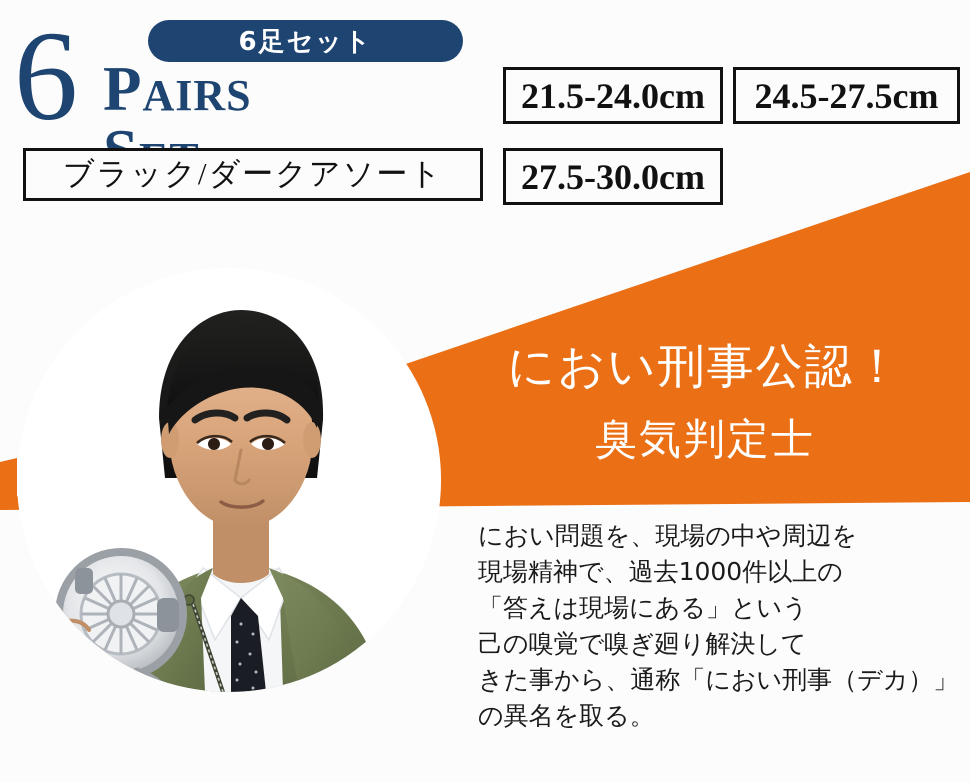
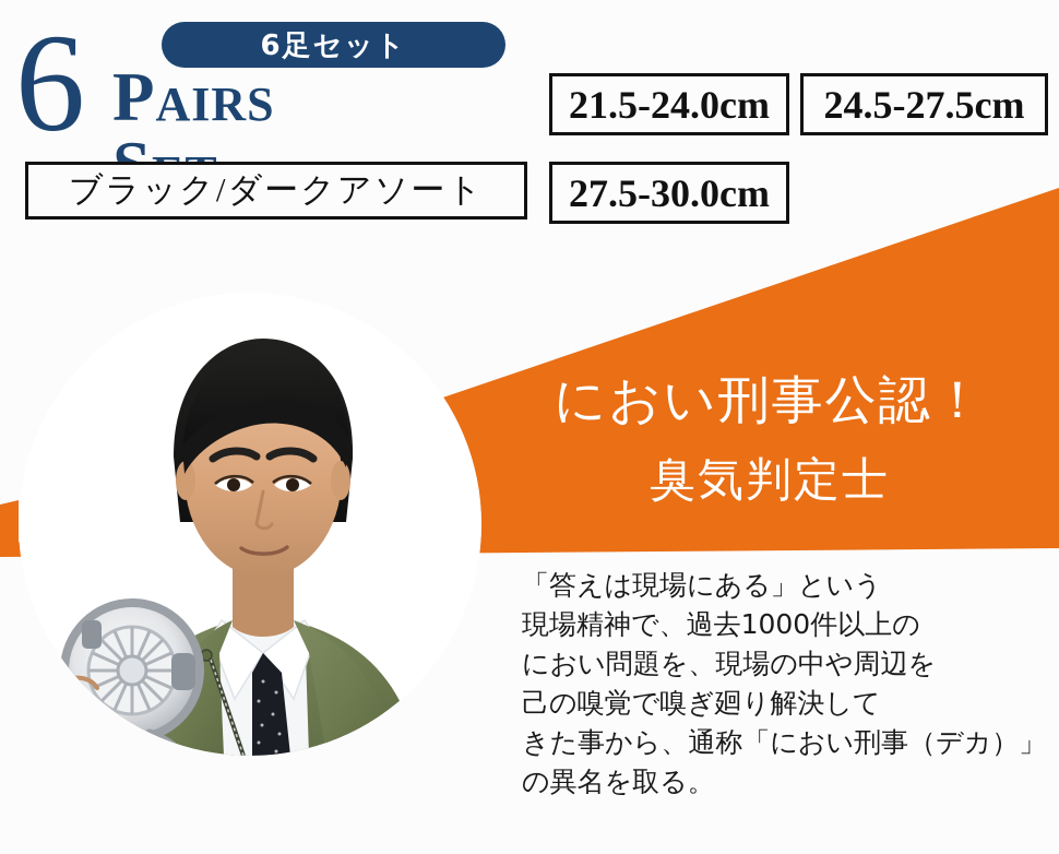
  におい刑事公認！
  臭気判定士
  6
  6足セット
  ブラック/ダークアソート
  21.5-24.0cm
  24.5-27.5cm
  27.5-30.0cm
- におい問題を、現場の中や周辺を
+ 「答えは現場にある」という
  現場精神で、過去1000件以上の
- 「答えは現場にある」という
+ におい問題を、現場の中や周辺を
  己の嗅覚で嗅ぎ廻り解決して
  きた事から、通称「におい刑事（デカ）」
  の異名を取る。
